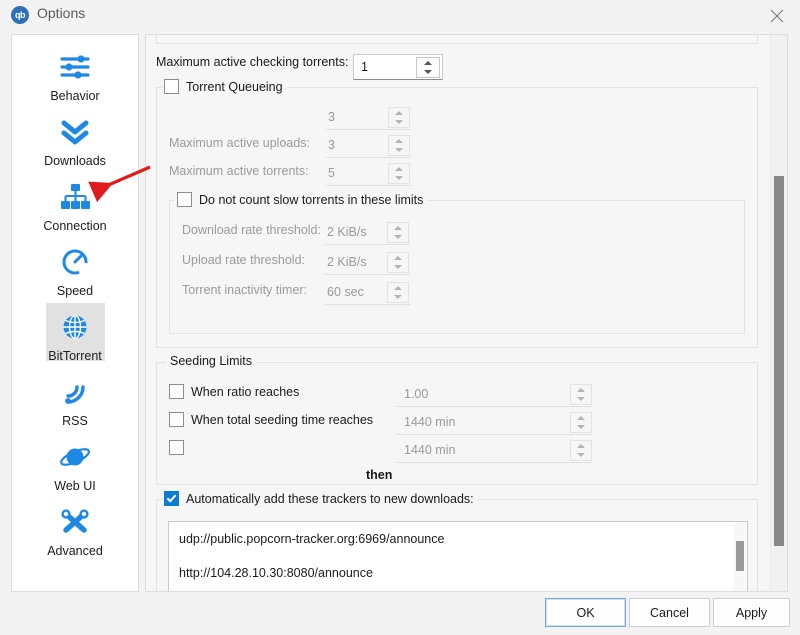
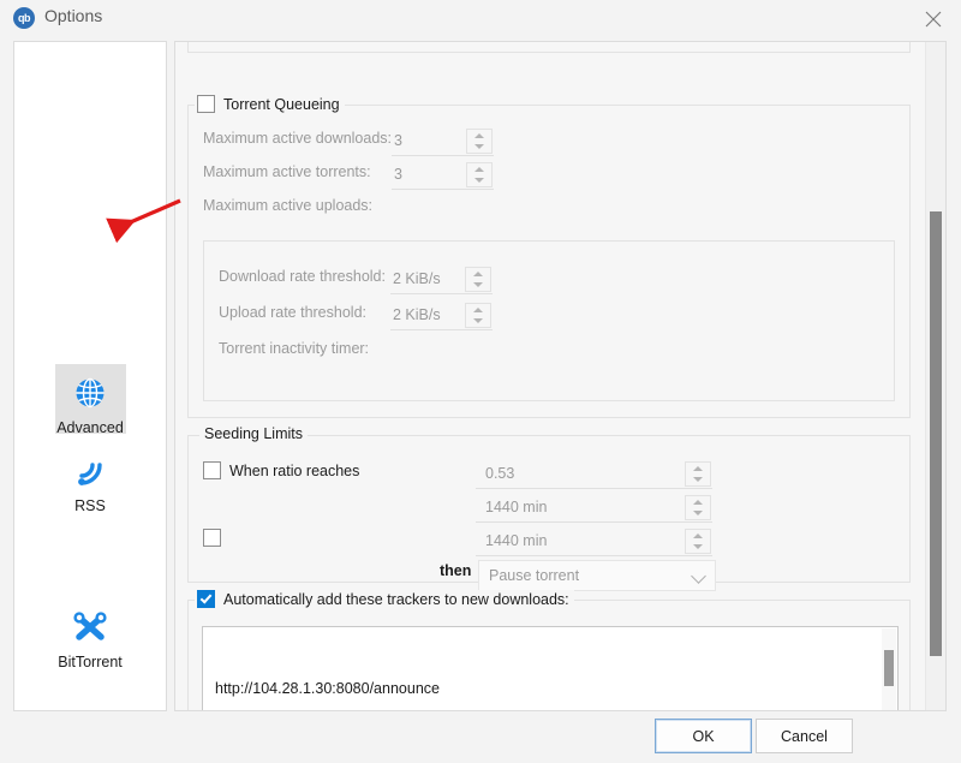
  qb
  Options
- Behavior
- Downloads
- Connection
- Speed
- BitTorrent
+ Advanced
  RSS
- Web UI
- Advanced
+ BitTorrent
- Maximum active checking torrents:
- 1
  Torrent Queueing
+ Maximum active downloads:
  3
- Maximum active uploads:
+ Maximum active torrents:
  3
- Maximum active torrents:
+ Maximum active uploads:
- 5
- Do not count slow torrents in these limits
  Download rate threshold:
  2 KiB/s
  Upload rate threshold:
  2 KiB/s
  Torrent inactivity timer:
- 60 sec
  Seeding Limits
  When ratio reaches
- 1.00
+ 0.53
- When total seeding time reaches
  1440 min
  1440 min
  then
+ Pause torrent
  Automatically add these trackers to new downloads:
- udp://public.popcorn-tracker.org:6969/announce
- http://104.28.10.30:8080/announce
+ http://104.28.1.30:8080/announce
  OK
  Cancel
- Apply
